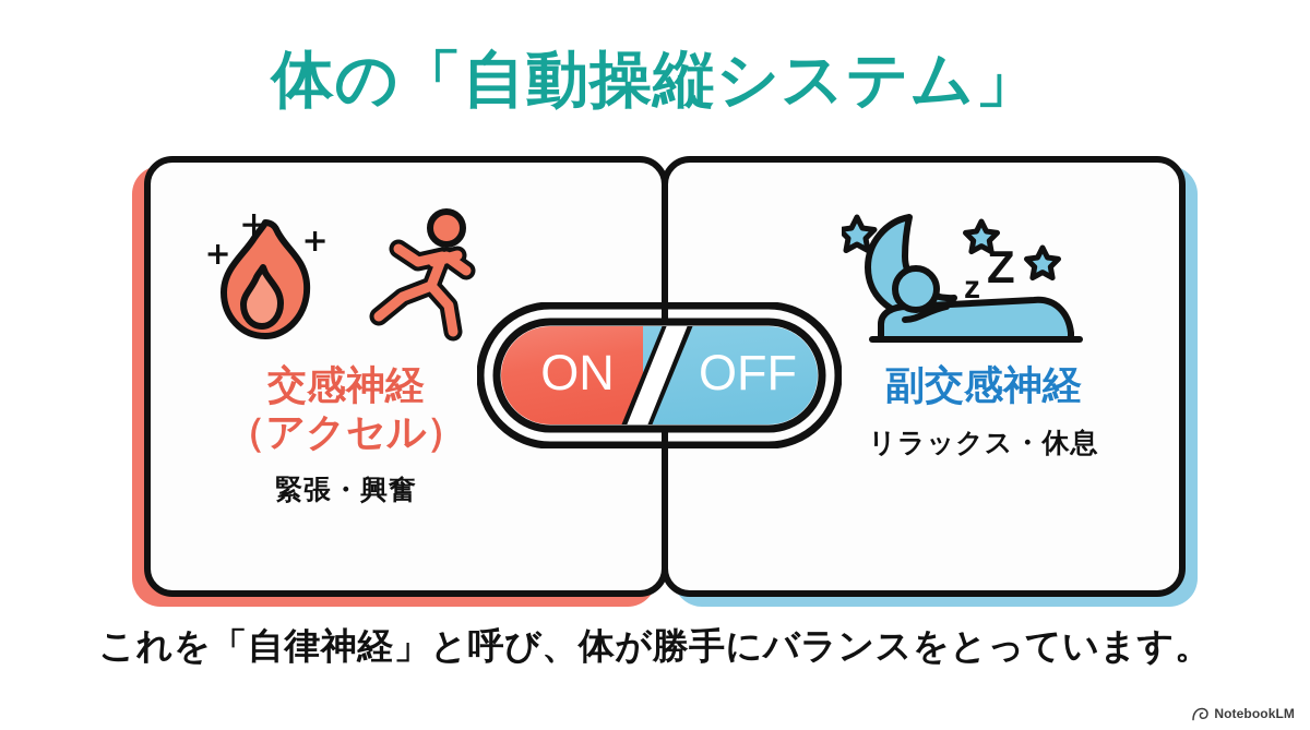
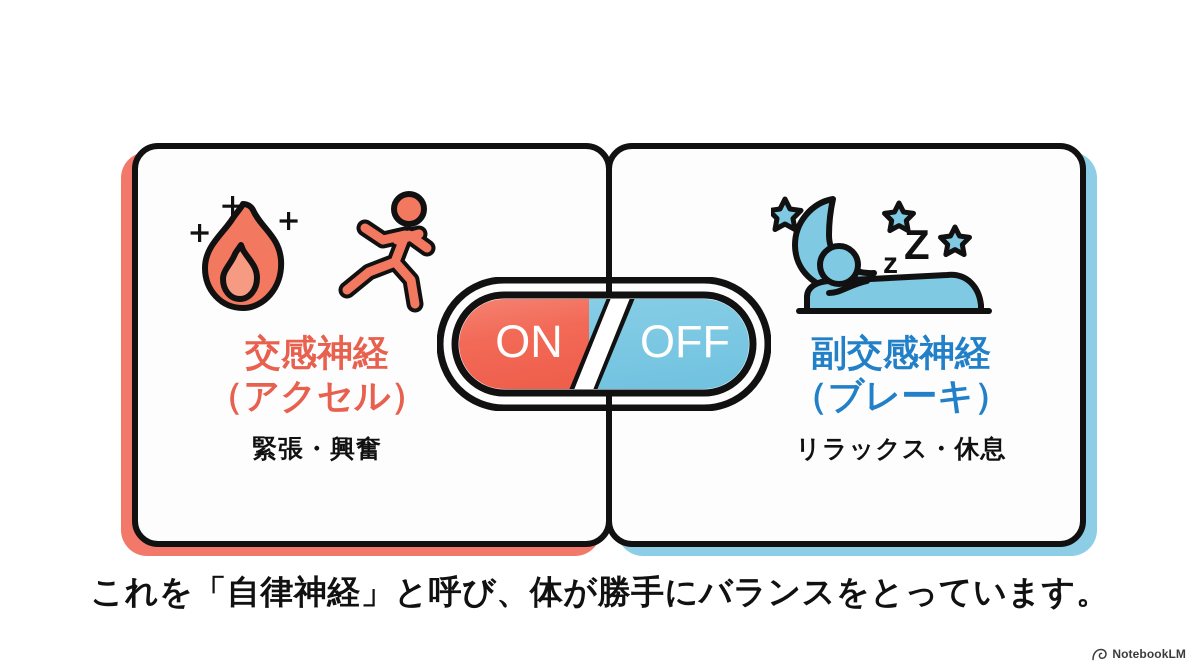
- 体の「自動操縦システム」
  交感神経
  （アクセル）
  緊張・興奮
  z
  Z
  副交感神経
+ （ブレーキ）
  リラックス・休息
  ON
  OFF
  これを「自律神経」と呼び、体が勝手にバランスをとっています。
  NotebookLM
